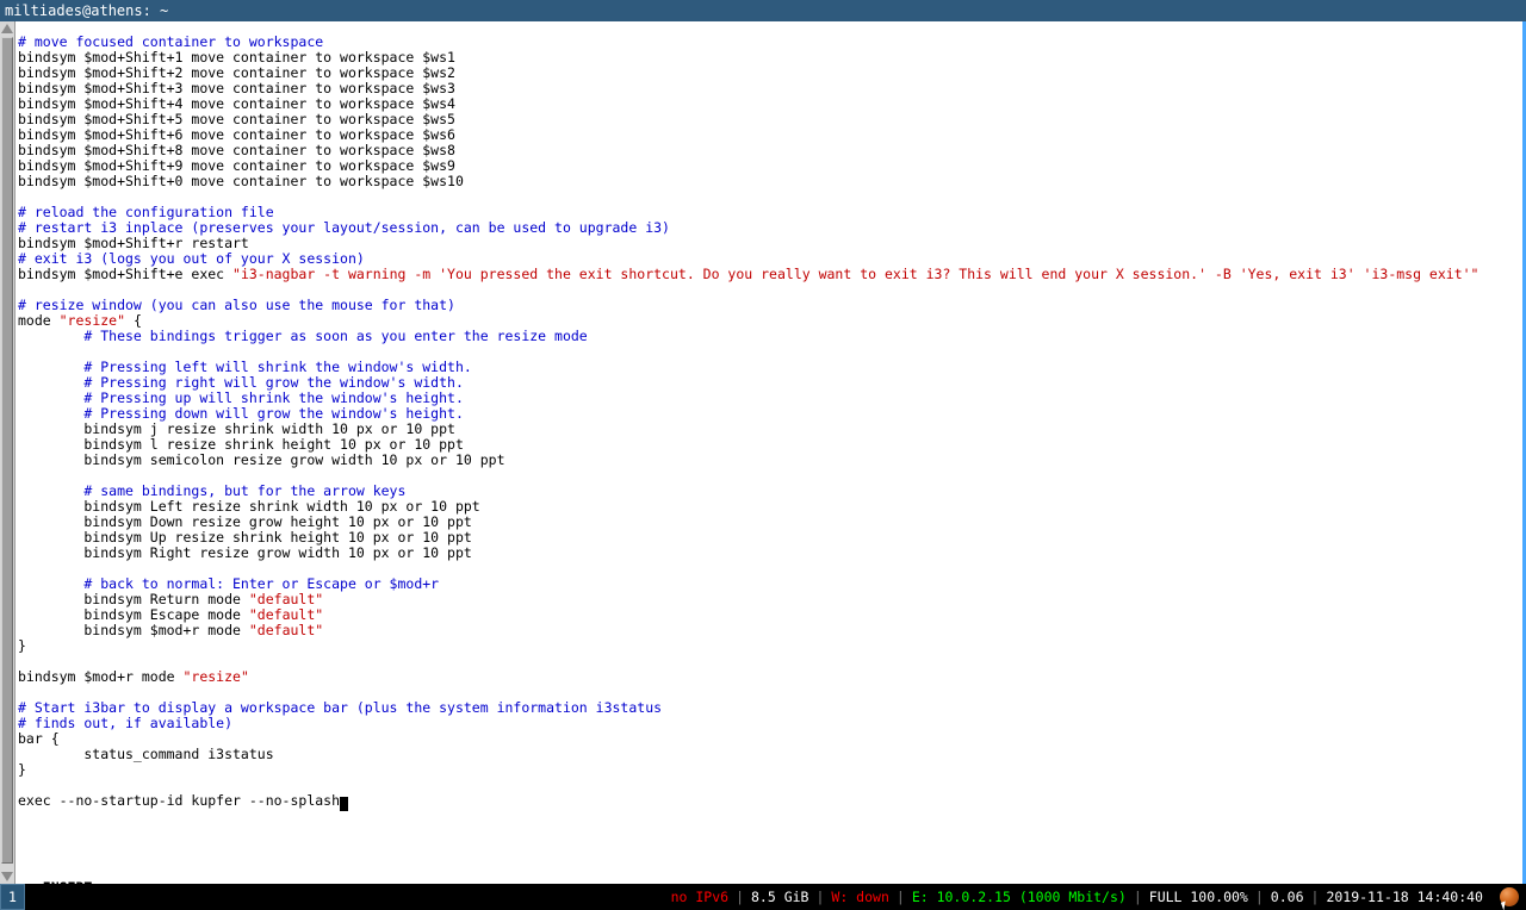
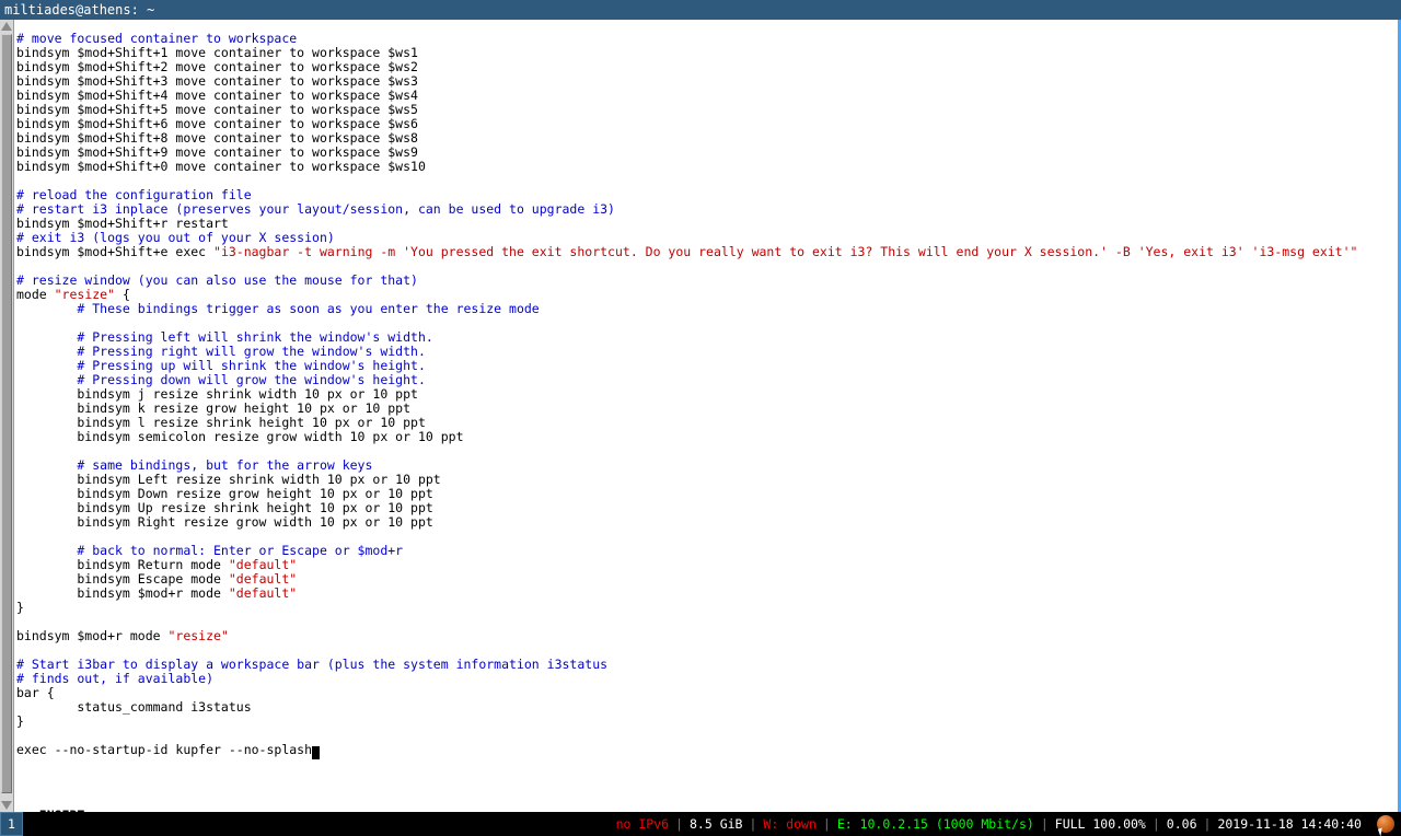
  miltiades@athens: ~
  # move focused container to workspace
  bindsym $mod+Shift+1 move container to workspace $ws1
  bindsym $mod+Shift+2 move container to workspace $ws2
  bindsym $mod+Shift+3 move container to workspace $ws3
  bindsym $mod+Shift+4 move container to workspace $ws4
  bindsym $mod+Shift+5 move container to workspace $ws5
  bindsym $mod+Shift+6 move container to workspace $ws6
  bindsym $mod+Shift+8 move container to workspace $ws8
  bindsym $mod+Shift+9 move container to workspace $ws9
  bindsym $mod+Shift+0 move container to workspace $ws10
  # reload the configuration file
  # restart i3 inplace (preserves your layout/session, can be used to upgrade i3)
  bindsym $mod+Shift+r restart
  # exit i3 (logs you out of your X session)
  bindsym $mod+Shift+e exec "i3-nagbar -t warning -m 'You pressed the exit shortcut. Do you really want to exit i3? This will end your X session.' -B 'Yes, exit i3' 'i3-msg exit'"
  # resize window (you can also use the mouse for that)
  mode "resize" {
  # These bindings trigger as soon as you enter the resize mode
  # Pressing left will shrink the window's width.
  # Pressing right will grow the window's width.
  # Pressing up will shrink the window's height.
  # Pressing down will grow the window's height.
  bindsym j resize shrink width 10 px or 10 ppt
+ bindsym k resize grow height 10 px or 10 ppt
  bindsym l resize shrink height 10 px or 10 ppt
  bindsym semicolon resize grow width 10 px or 10 ppt
  # same bindings, but for the arrow keys
  bindsym Left resize shrink width 10 px or 10 ppt
  bindsym Down resize grow height 10 px or 10 ppt
  bindsym Up resize shrink height 10 px or 10 ppt
  bindsym Right resize grow width 10 px or 10 ppt
  # back to normal: Enter or Escape or $mod+r
  bindsym Return mode "default"
  bindsym Escape mode "default"
  bindsym $mod+r mode "default"
  }
  bindsym $mod+r mode "resize"
  # Start i3bar to display a workspace bar (plus the system information i3status
  # finds out, if available)
  bar {
  status_command i3status
  }
  exec --no-startup-id kupfer --no-splash
  1
  no IPv6
  |
  8.5 GiB
  |
  W: down
  |
  E: 10.0.2.15 (1000 Mbit/s)
  |
  FULL 100.00%
  |
  0.06
  |
  2019-11-18 14:40:40
